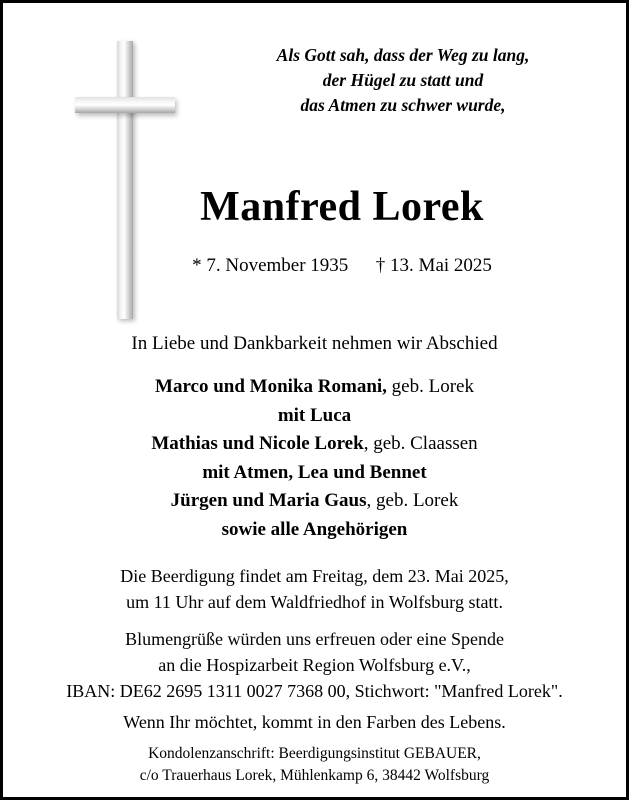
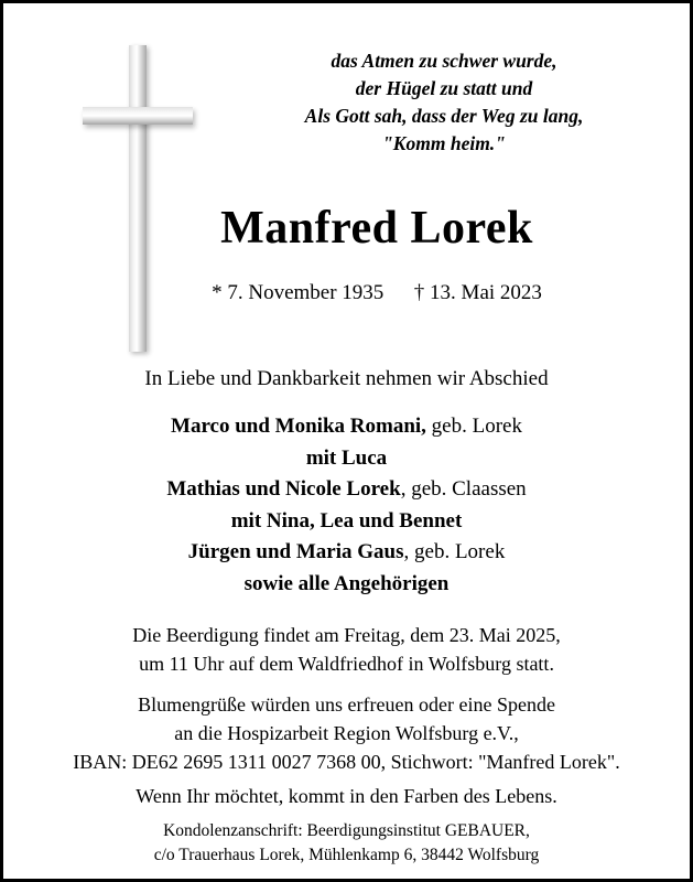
- Als Gott sah, dass der Weg zu lang,
+ das Atmen zu schwer wurde,
  der Hügel zu statt und
- das Atmen zu schwer wurde,
+ Als Gott sah, dass der Weg zu lang,
+ "Komm heim."
  Manfred Lorek
- * 7. November 1935 † 13. Mai 2025
+ * 7. November 1935 † 13. Mai 2023
  In Liebe und Dankbarkeit nehmen wir Abschied
  Marco und Monika Romani, geb. Lorek
  mit Luca
  Mathias und Nicole Lorek, geb. Claassen
- mit Atmen, Lea und Bennet
+ mit Nina, Lea und Bennet
  Jürgen und Maria Gaus, geb. Lorek
  sowie alle Angehörigen
  Die Beerdigung findet am Freitag, dem 23. Mai 2025,
  um 11 Uhr auf dem Waldfriedhof in Wolfsburg statt.
  Blumengrüße würden uns erfreuen oder eine Spende
  an die Hospizarbeit Region Wolfsburg e.V.,
  IBAN: DE62 2695 1311 0027 7368 00, Stichwort: "Manfred Lorek".
  Wenn Ihr möchtet, kommt in den Farben des Lebens.
  Kondolenzanschrift: Beerdigungsinstitut GEBAUER,
  c/o Trauerhaus Lorek, Mühlenkamp 6, 38442 Wolfsburg
